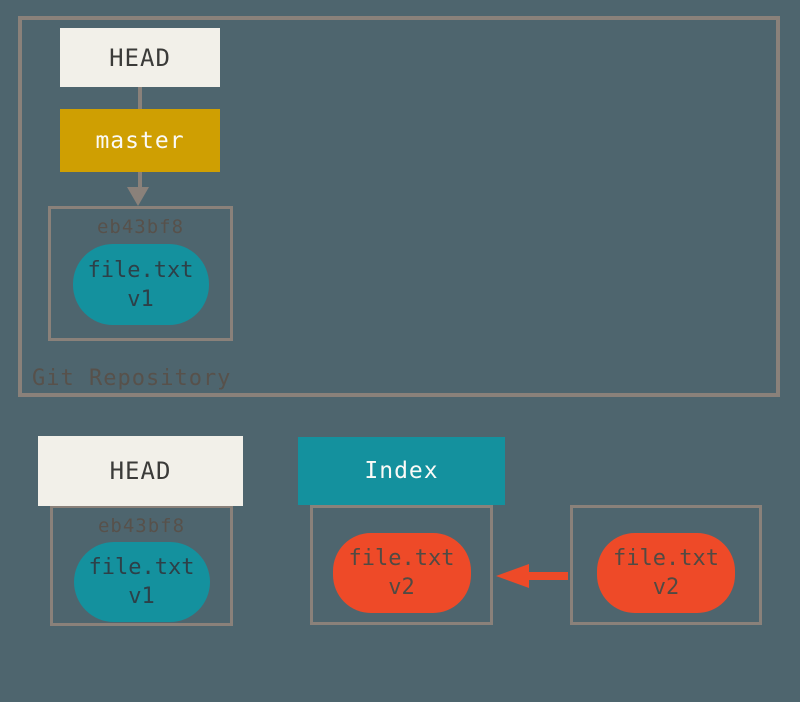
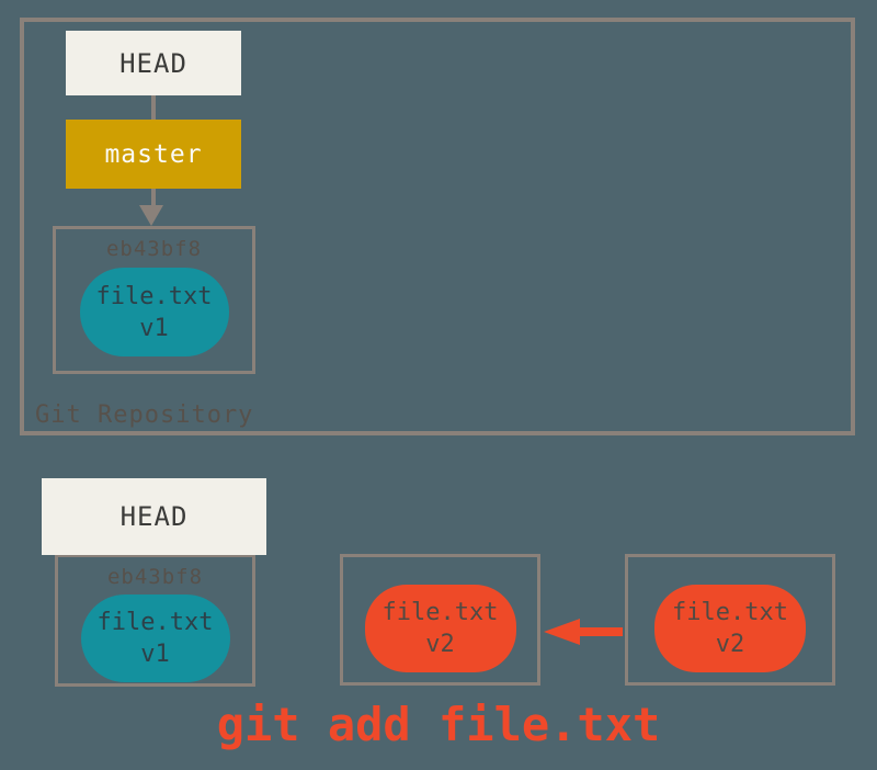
  Git Repository
  HEAD
  master
  eb43bf8
  file.txt
  v1
  HEAD
  eb43bf8
  file.txt
  v1
- Index
  file.txt
  v2
  file.txt
  v2
+ git add file.txt
